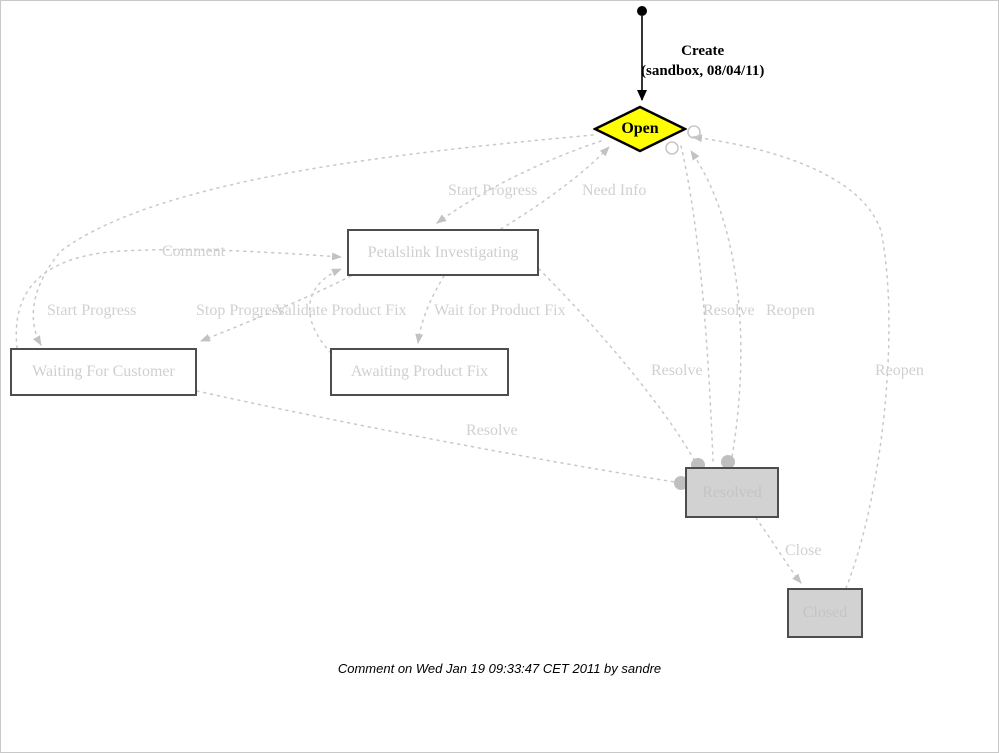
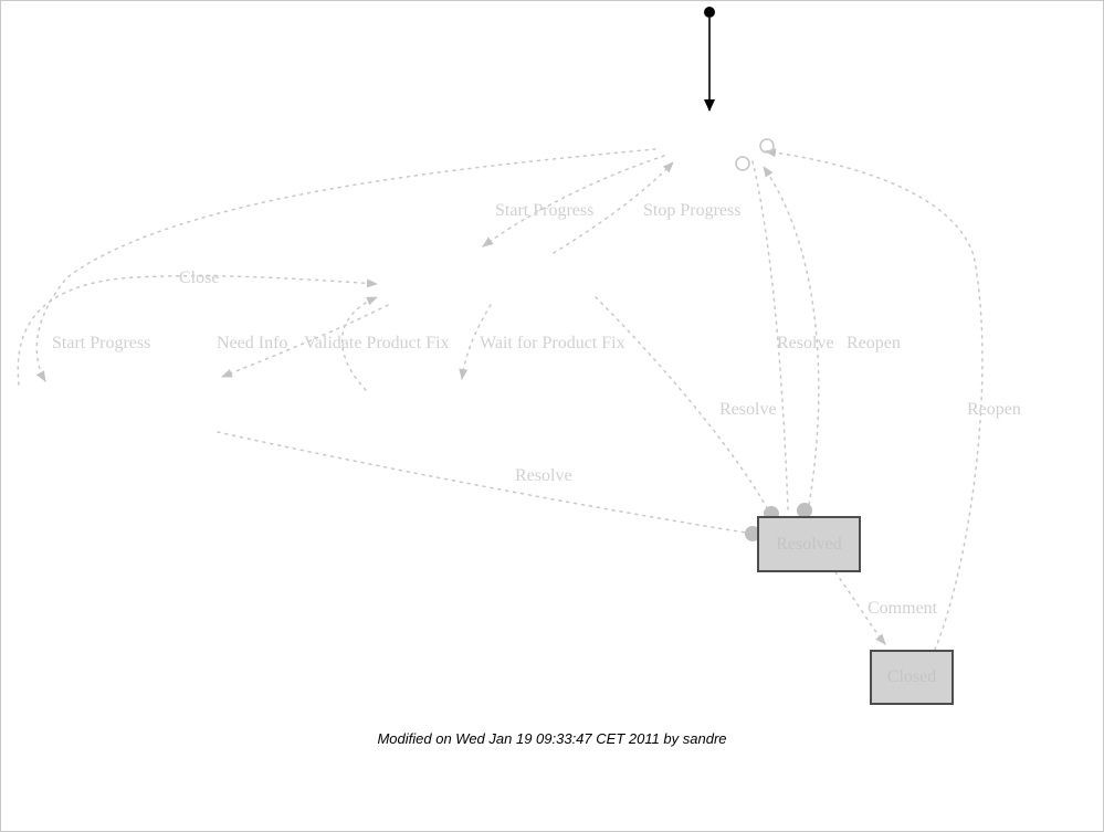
- Create
- (sandbox, 08/04/11)
- Open
- Petalslink Investigating
- Waiting For Customer
- Awaiting Product Fix
  Start Progress
- Need Info
+ Stop Progress
- Comment
+ Close
  Start Progress
- Stop Progress
+ Need Info
  Validate Product Fix
  Wait for Product Fix
  Resolve
  Reopen
  Resolve
  Reopen
  Resolve
- Close
+ Comment
- Comment on Wed Jan 19 09:33:47 CET 2011 by sandre
+ Modified on Wed Jan 19 09:33:47 CET 2011 by sandre
